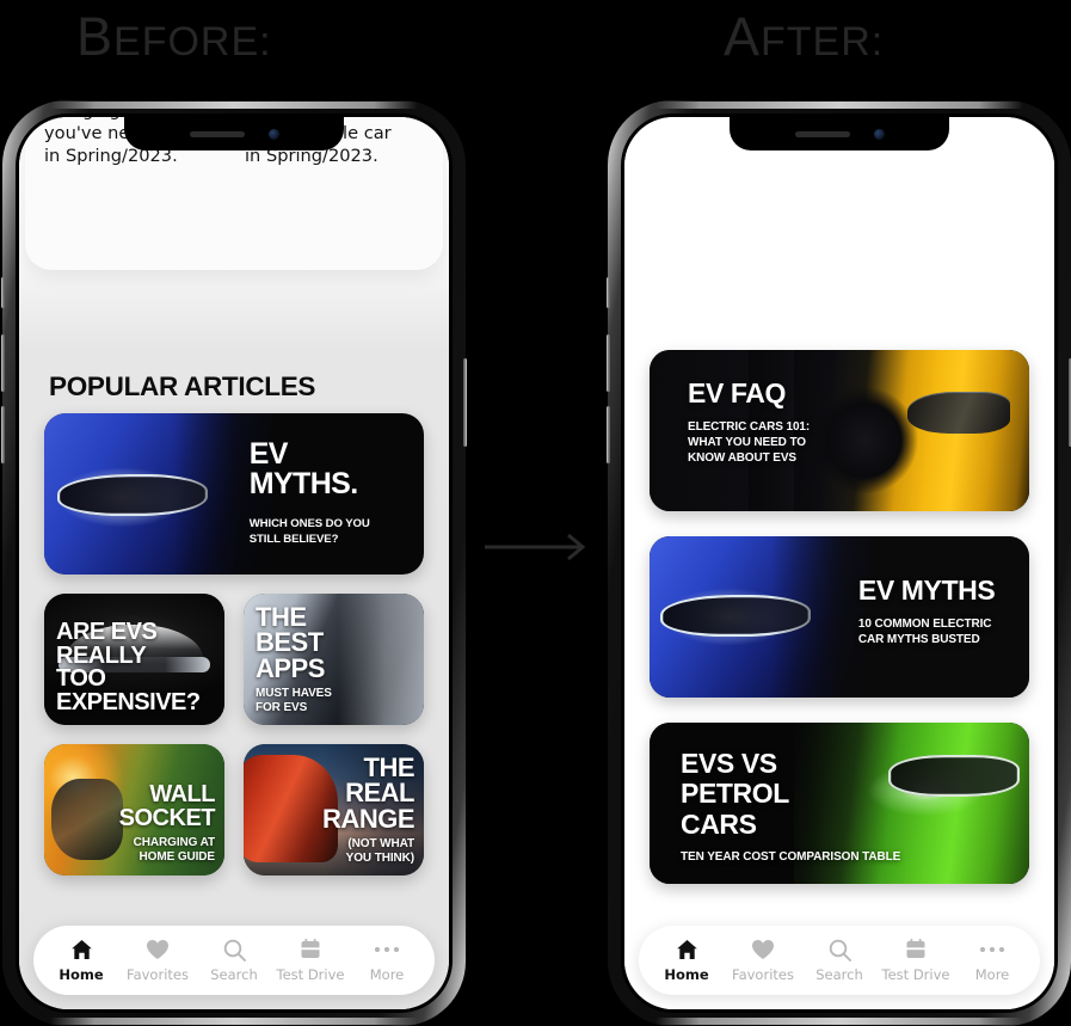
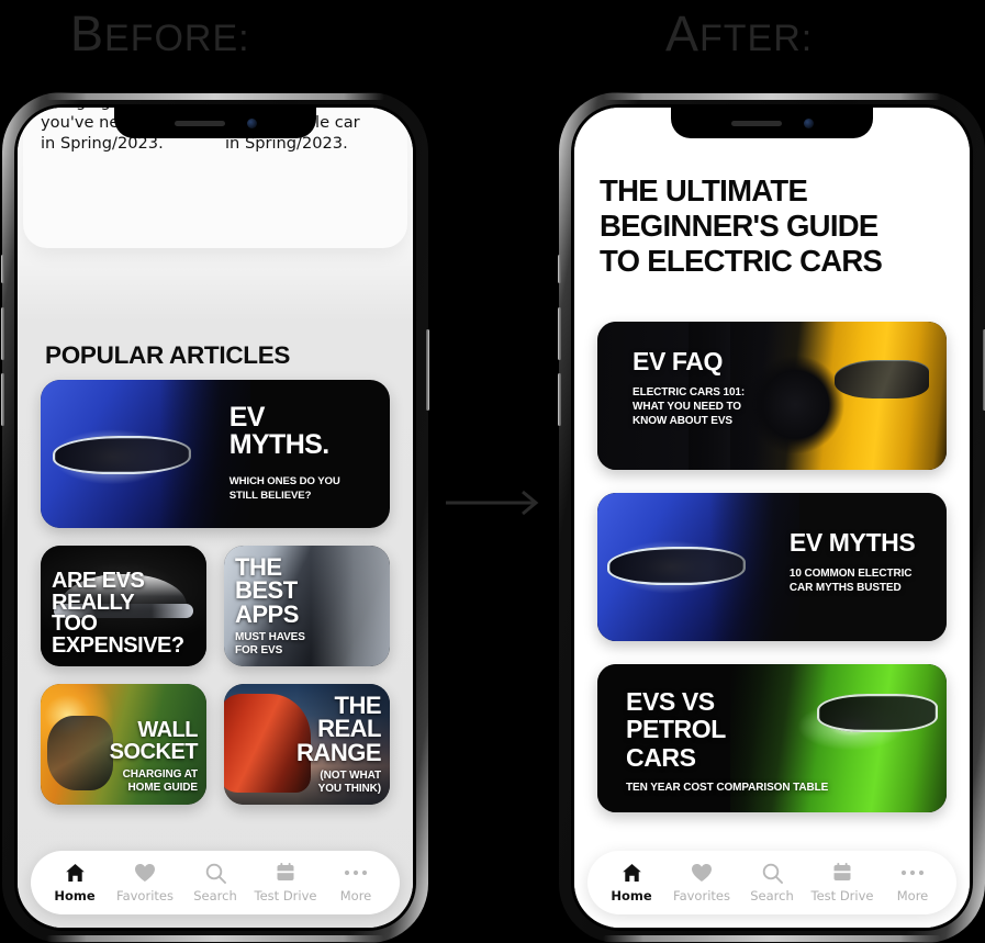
  BEFORE:
  AFTER:
  in Spring/2023.
  in Spring/2023.
  POPULAR ARTICLES
  EV
  MYTHS.
  WHICH ONES DO YOU
  STILL BELIEVE?
  ARE EVS REALLY
  TOO EXPENSIVE?
  THE
  BEST
  APPS
  MUST HAVES
  FOR EVS
  WALL
  SOCKET
  CHARGING AT
  HOME GUIDE
  THE
  REAL
  RANGE
  (NOT WHAT
  YOU THINK)
  Home
  Favorites
  Search
  Test Drive
  More
+ THE ULTIMATE
+ BEGINNER'S GUIDE
+ TO ELECTRIC CARS
  EV FAQ
  ELECTRIC CARS 101:
  WHAT YOU NEED TO
  KNOW ABOUT EVS
  EV MYTHS
  10 COMMON ELECTRIC
  CAR MYTHS BUSTED
  EVS VS
  PETROL
  CARS
  TEN YEAR COST COMPARISON TABLE
  Home
  Favorites
  Search
  Test Drive
  More
